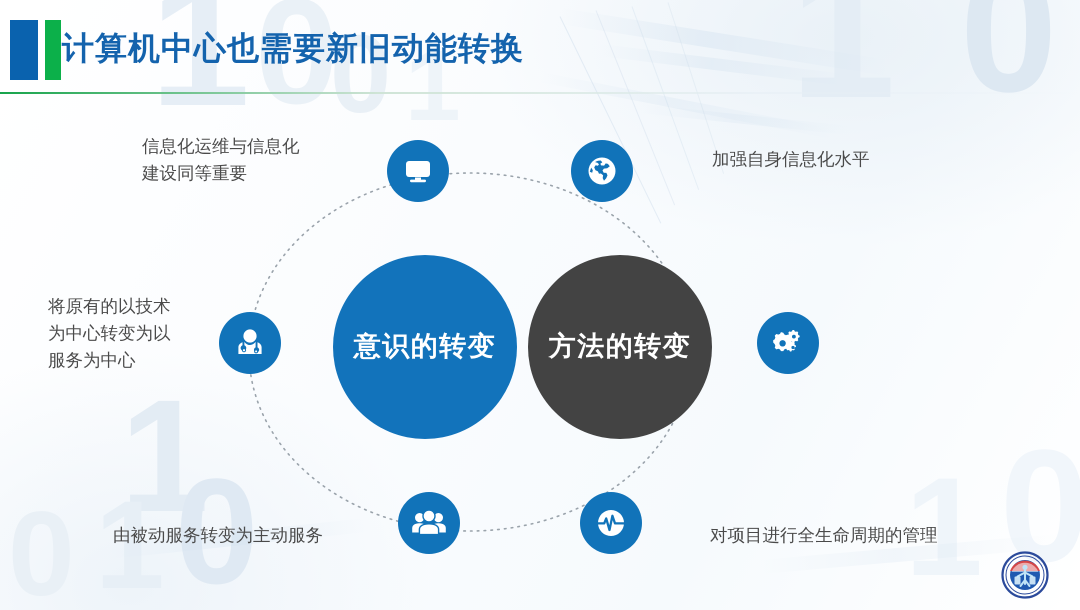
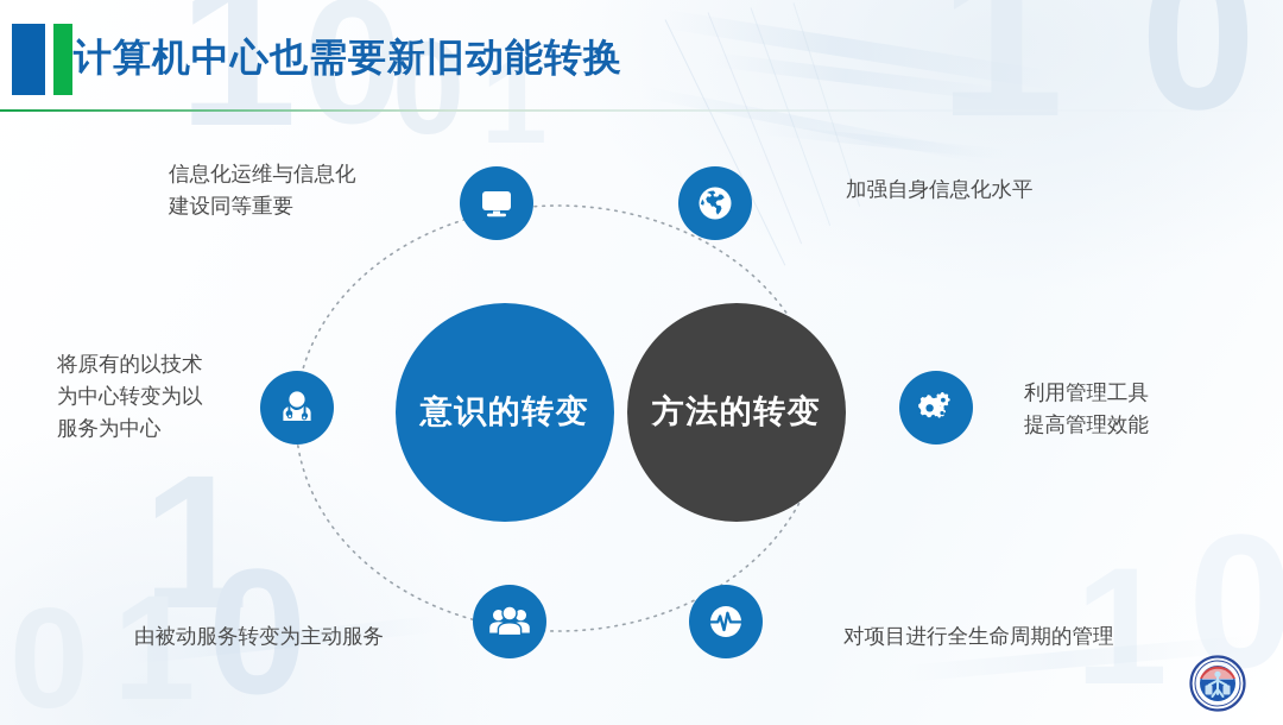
  1
  0
  0
  1
  0
  1
  1
  0
  1
  0
  计算机中心也需要新旧动能转换
  意识的转变
  方法的转变
  信息化运维与信息化
  建设同等重要
  加强自身信息化水平
  将原有的以技术
  为中心转变为以
  服务为中心
+ 利用管理工具
+ 提高管理效能
  由被动服务转变为主动服务
  对项目进行全生命周期的管理
